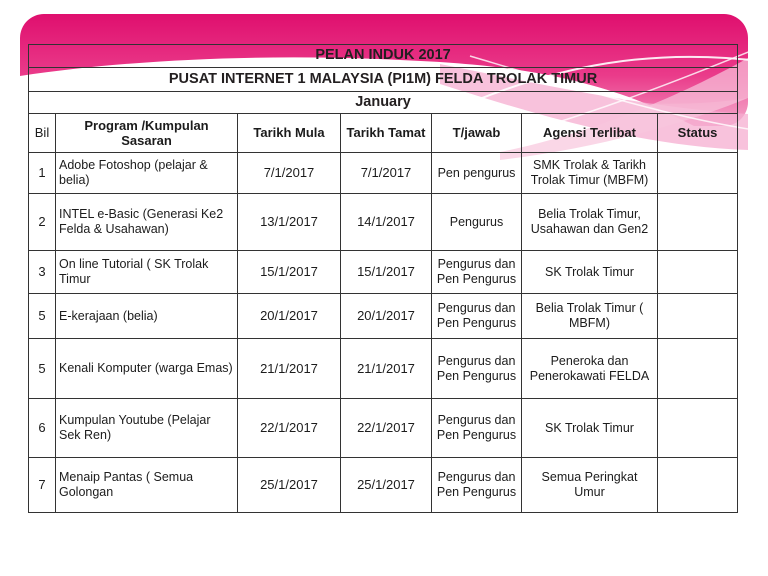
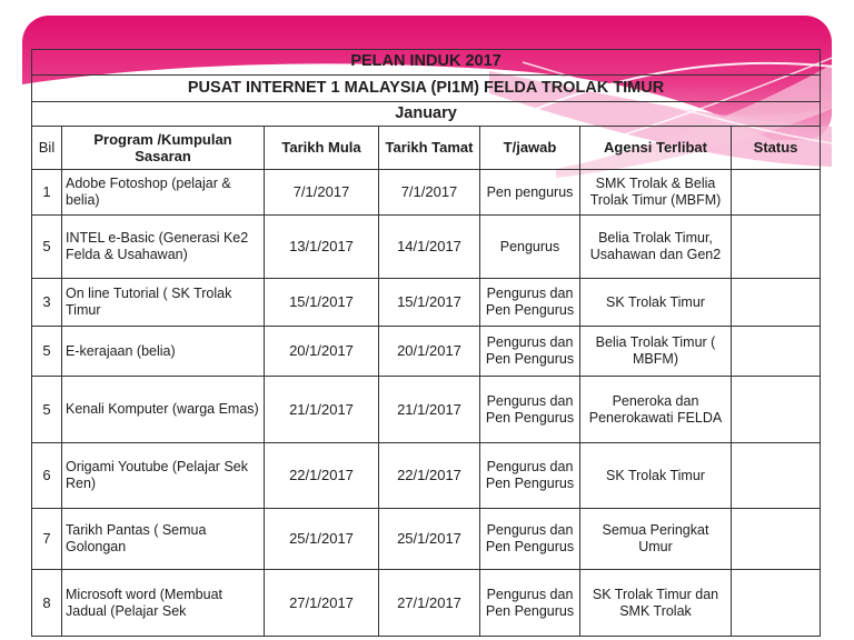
  PELAN INDUK 2017
  PUSAT INTERNET 1 MALAYSIA (PI1M) FELDA TROLAK TIMUR
  January
  Bil	Program /Kumpulan Sasaran	Tarikh Mula	Tarikh Tamat	T/jawab	Agensi Terlibat	Status
- 1	Adobe Fotoshop (pelajar & belia)	7/1/2017	7/1/2017	Pen pengurus	SMK Trolak & Tarikh Trolak Timur (MBFM)
+ 1	Adobe Fotoshop (pelajar & belia)	7/1/2017	7/1/2017	Pen pengurus	SMK Trolak & Belia Trolak Timur (MBFM)
- 2	INTEL e-Basic (Generasi Ke2 Felda & Usahawan)	13/1/2017	14/1/2017	Pengurus	Belia Trolak Timur, Usahawan dan Gen2
+ 5	INTEL e-Basic (Generasi Ke2 Felda & Usahawan)	13/1/2017	14/1/2017	Pengurus	Belia Trolak Timur, Usahawan dan Gen2
  3	On line Tutorial ( SK Trolak Timur	15/1/2017	15/1/2017	Pengurus dan Pen Pengurus	SK Trolak Timur
  5	E-kerajaan (belia)	20/1/2017	20/1/2017	Pengurus dan Pen Pengurus	Belia Trolak Timur ( MBFM)
  5	Kenali Komputer (warga Emas)	21/1/2017	21/1/2017	Pengurus dan Pen Pengurus	Peneroka dan Penerokawati FELDA
- 6	Kumpulan Youtube (Pelajar Sek Ren)	22/1/2017	22/1/2017	Pengurus dan Pen Pengurus	SK Trolak Timur
+ 6	Origami Youtube (Pelajar Sek Ren)	22/1/2017	22/1/2017	Pengurus dan Pen Pengurus	SK Trolak Timur
- 7	Menaip Pantas ( Semua Golongan	25/1/2017	25/1/2017	Pengurus dan Pen Pengurus	Semua Peringkat Umur
+ 7	Tarikh Pantas ( Semua Golongan	25/1/2017	25/1/2017	Pengurus dan Pen Pengurus	Semua Peringkat Umur
+ 8	Microsoft word (Membuat Jadual (Pelajar Sek	27/1/2017	27/1/2017	Pengurus dan Pen Pengurus	SK Trolak Timur dan SMK Trolak
